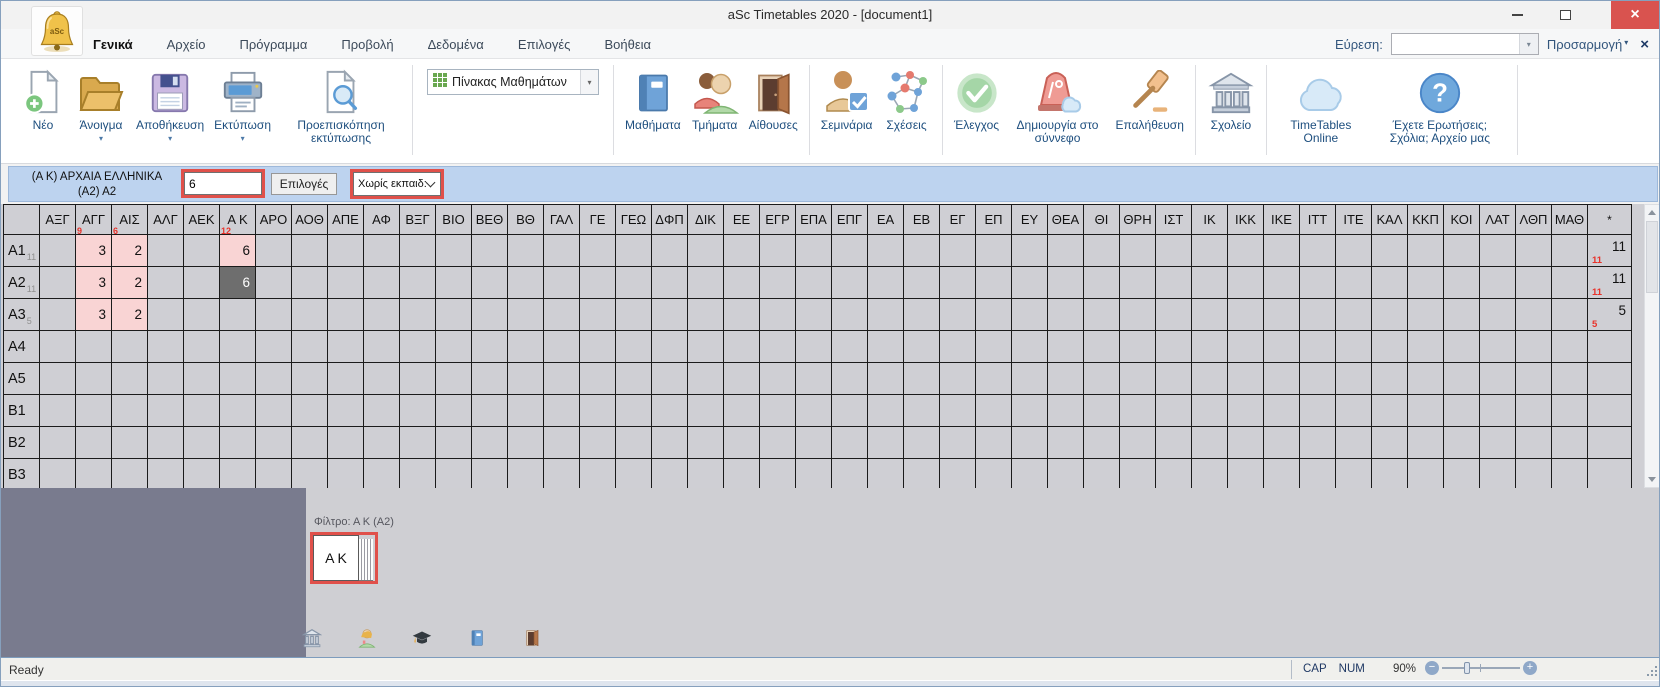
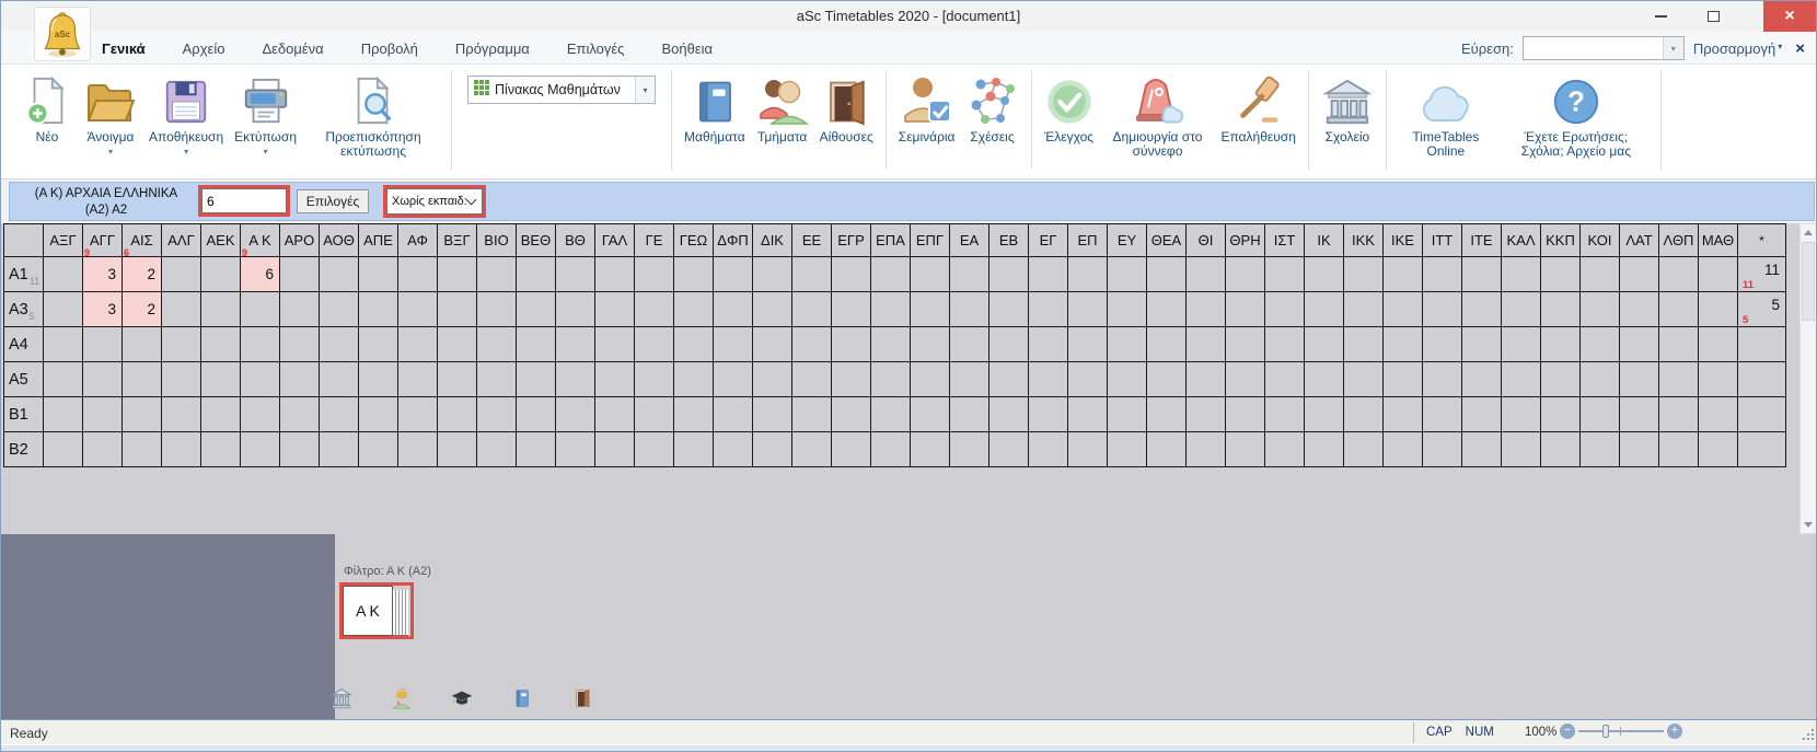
  aSc Timetables 2020 - [document1]
  ×
  aSc
  Γενικά
  Αρχείο
- Πρόγραμμα
+ Δεδομένα
  Προβολή
- Δεδομένα
+ Πρόγραμμα
  Επιλογές
  Βοήθεια
  Εύρεση:
  ▾
  Προσαρμογή
  ▾
  ×
  Νέο
  Άνοιγμα
  ▾
  Αποθήκευση
  ▾
  Εκτύπωση
  ▾
  Προεπισκόπηση εκτύπωσης
  Πίνακας Μαθημάτων
  ▾
  Μαθήματα
  Τμήματα
  Αίθουσες
  Σεμινάρια
  Σχέσεις
  Έλεγχος
  Δημιουργία στο σύννεφο
  Επαλήθευση
  Σχολείο
  TimeTables Online
  ?
  Έχετε Ερωτήσεις; Σχόλια; Αρχείο μας
  (Α Κ) ΑΡΧΑΙΑ ΕΛΛΗΝΙΚΑ
  (Α2) Α2
  6
  Επιλογές
  Χωρίς εκπαιδ:
- 	ΑΞΓ	ΑΓΓ9	ΑΙΣ6	ΑΛΓ	ΑΕΚ	Α Κ12	ΑΡΟ	ΑΟΘ	ΑΠΕ	ΑΦ	ΒΞΓ	ΒΙΟ	ΒΕΘ	ΒΘ	ΓΑΛ	ΓΕ	ΓΕΩ	ΔΦΠ	ΔΙΚ	ΕΕ	ΕΓΡ	ΕΠΑ	ΕΠΓ	ΕΑ	ΕΒ	ΕΓ	ΕΠ	ΕΥ	ΘΕΑ	ΘΙ	ΘΡΗ	ΙΣΤ	ΙΚ	ΙΚΚ	ΙΚΕ	ΙΤΤ	ΙΤΕ	ΚΑΛ	ΚΚΠ	ΚΟΙ	ΛΑΤ	ΛΘΠ	ΜΑΘ	*
+ 	ΑΞΓ	ΑΓΓ9	ΑΙΣ6	ΑΛΓ	ΑΕΚ	Α Κ9	ΑΡΟ	ΑΟΘ	ΑΠΕ	ΑΦ	ΒΞΓ	ΒΙΟ	ΒΕΘ	ΒΘ	ΓΑΛ	ΓΕ	ΓΕΩ	ΔΦΠ	ΔΙΚ	ΕΕ	ΕΓΡ	ΕΠΑ	ΕΠΓ	ΕΑ	ΕΒ	ΕΓ	ΕΠ	ΕΥ	ΘΕΑ	ΘΙ	ΘΡΗ	ΙΣΤ	ΙΚ	ΙΚΚ	ΙΚΕ	ΙΤΤ	ΙΤΕ	ΚΑΛ	ΚΚΠ	ΚΟΙ	ΛΑΤ	ΛΘΠ	ΜΑΘ	*
  Α111		3	2			6																																						1111
- Α211		3	2			6																																						1111
  Α35		3	2																																									55
  Α4
  Α5
  Β1
  Β2
- Β3
  Φίλτρο: Α Κ (Α2)
  Α Κ
  Ready
  CAP
  NUM
- 90%
+ 100%
  −
  +
